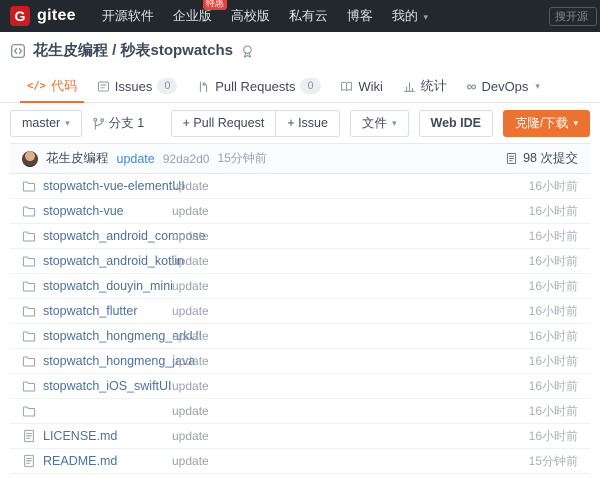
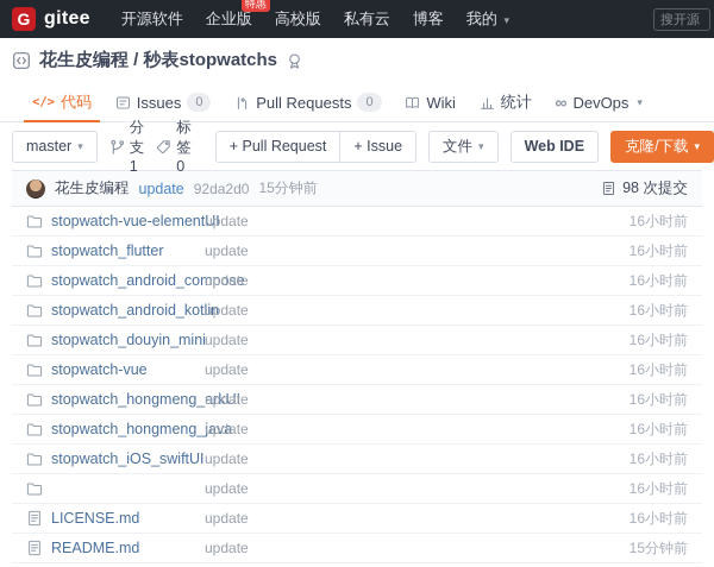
  G
  gitee
  开源软件
  企业版
  特惠
  高校版
  私有云
  博客
  我的 ▾
  搜开源
  花生皮编程 / 秒表stopwatchs
  </>
  代码
  Issues
  0
  Pull Requests
  0
  Wiki
  统计
  ∞
  DevOps
  ▾
  master
  ▾
  分支 1
+ 标签 0
  + Pull Request
  + Issue
  文件
  ▾
  Web IDE
  克隆/下载
  ▾
  花生皮编程
  update
  92da2d0
  15分钟前
  98 次提交
  stopwatch-vue-elementUI
  update
  16小时前
- stopwatch-vue
+ stopwatch_flutter
  update
  16小时前
  stopwatch_android_compose
  update
  16小时前
  stopwatch_android_kotlin
  update
  16小时前
  stopwatch_douyin_mini
  update
  16小时前
- stopwatch_flutter
+ stopwatch-vue
  update
  16小时前
  stopwatch_hongmeng_arkUI
  update
  16小时前
  stopwatch_hongmeng_java
  update
  16小时前
  stopwatch_iOS_swiftUI
  update
  16小时前
  update
  16小时前
  LICENSE.md
  update
  16小时前
  README.md
  update
  15分钟前
